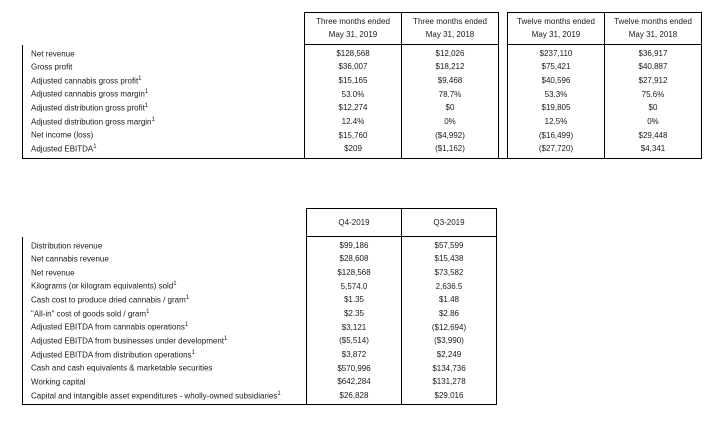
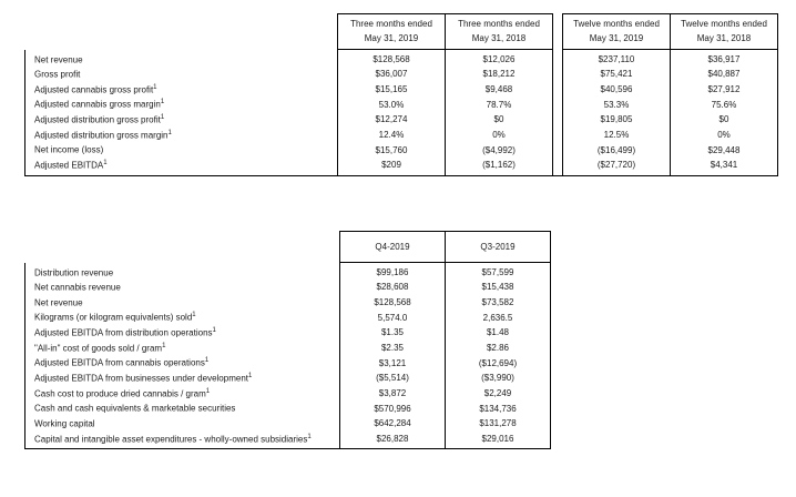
  	Three months ended May 31, 2019	Three months ended May 31, 2018		Twelve months ended May 31, 2019	Twelve months ended May 31, 2018
  Net revenue	$128,568	$12,026		$237,110	$36,917
  Gross profit	$36,007	$18,212		$75,421	$40,887
  Adjusted cannabis gross profit	$15,165	$9,468		$40,596	$27,912
  Adjusted cannabis gross margin	53.0%	78.7%		53.3%	75.6%
  Adjusted distribution gross profit	$12,274	$0		$19,805	$0
  Adjusted distribution gross margin	12.4%	0%		12.5%	0%
  Net income (loss)	$15,760	($4,992)		($16,499)	$29,448
  Adjusted EBITDA	$209	($1,162)		($27,720)	$4,341
  	Q4-2019	Q3-2019
  Distribution revenue	$99,186	$57,599
  Net cannabis revenue	$28,608	$15,438
  Net revenue	$128,568	$73,582
  Kilograms (or kilogram equivalents) sold	5,574.0	2,636.5
- Cash cost to produce dried cannabis / gram	$1.35	$1.48
+ Adjusted EBITDA from distribution operations	$1.35	$1.48
  "All-in" cost of goods sold / gram	$2.35	$2.86
  Adjusted EBITDA from cannabis operations	$3,121	($12,694)
  Adjusted EBITDA from businesses under development	($5,514)	($3,990)
- Adjusted EBITDA from distribution operations	$3,872	$2,249
+ Cash cost to produce dried cannabis / gram	$3,872	$2,249
  Cash and cash equivalents & marketable securities	$570,996	$134,736
  Working capital	$642,284	$131,278
  Capital and intangible asset expenditures - wholly-owned subsidiaries	$26,828	$29,016
